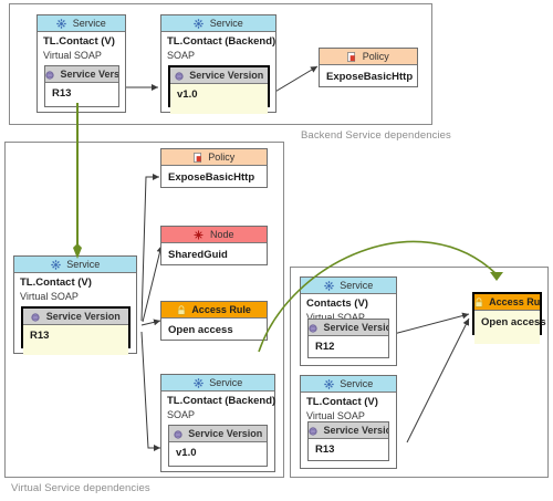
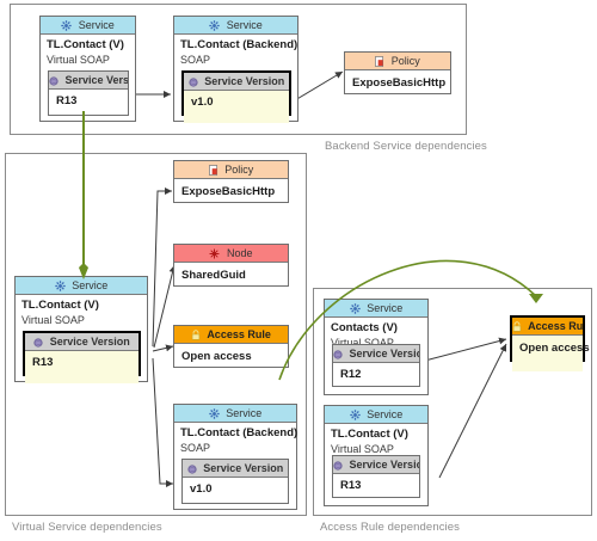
  Backend Service dependencies
  Virtual Service dependencies
+ Access Rule dependencies
  Service
  TL.Contact (V)
  Virtual SOAP
  Service Vers
  R13
  Service
  TL.Contact (Backend
  SOAP
  Service Version
  v1.0
  Policy
  ExposeBasicHttp
  Policy
  ExposeBasicHttp
  Node
  SharedGuid
  Access Rule
  Open access
  Service
  TL.Contact (V)
  Virtual SOAP
  Service Version
  R13
  Service
  TL.Contact (Backen
  SOAP
  Service Version
  v1.0
  Service
  Contacts (V)
  Virtual SOAP
  Service Versi
  R12
  Service
  TL.Contact (V)
  Virtual SOAP
  Service Versi
  R13
  Access Ru
  Open access
